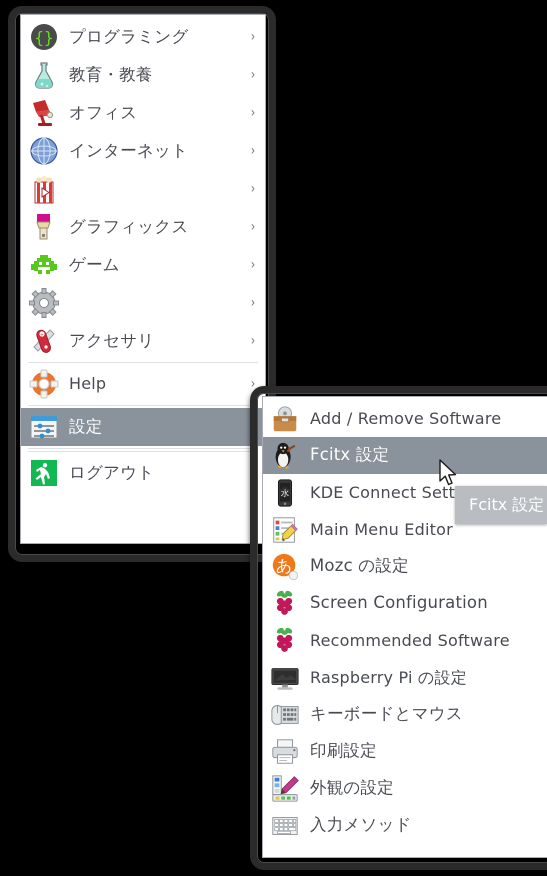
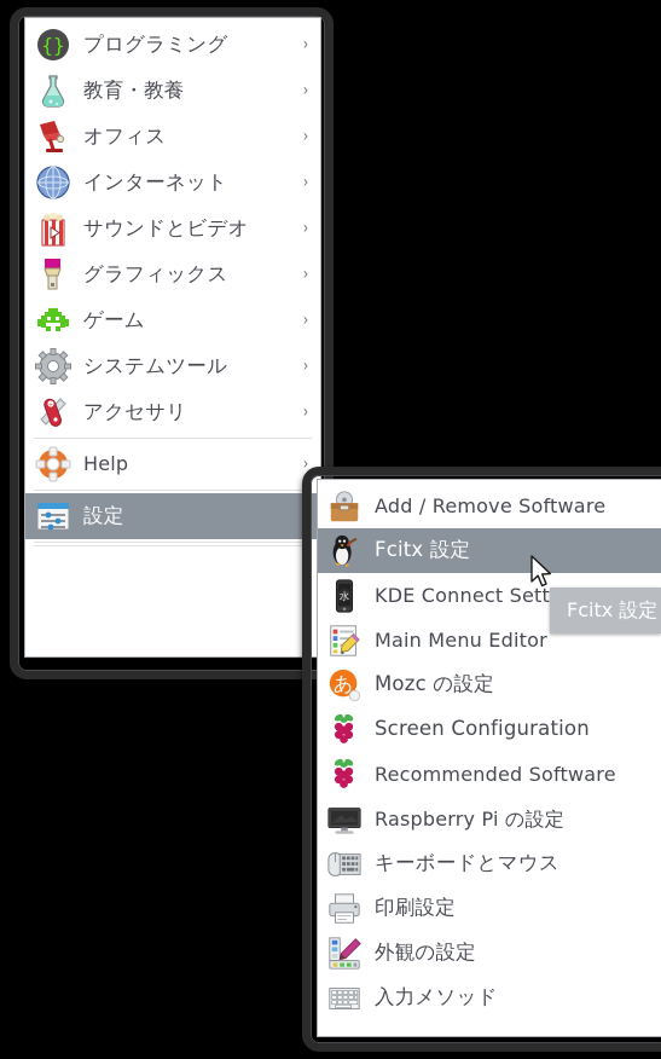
  {}
  プログラミング
  ›
  教育・教養
  ›
  オフィス
  ›
  インターネット
  ›
+ サウンドとビデオ
  ›
  グラフィックス
  ›
  ゲーム
  ›
+ システムツール
  ›
  アクセサリ
  ›
  Help
  ›
  設定
- ログアウト
  Add / Remove Software
  Fcitx 設定
  水
  KDE Connect Sett
  Main Menu Editor
  あ
  Mozc の設定
  Screen Configuration
  Recommended Software
  Raspberry Pi の設定
  キーボードとマウス
  印刷設定
  外観の設定
  入力メソッド
  Fcitx 設定
